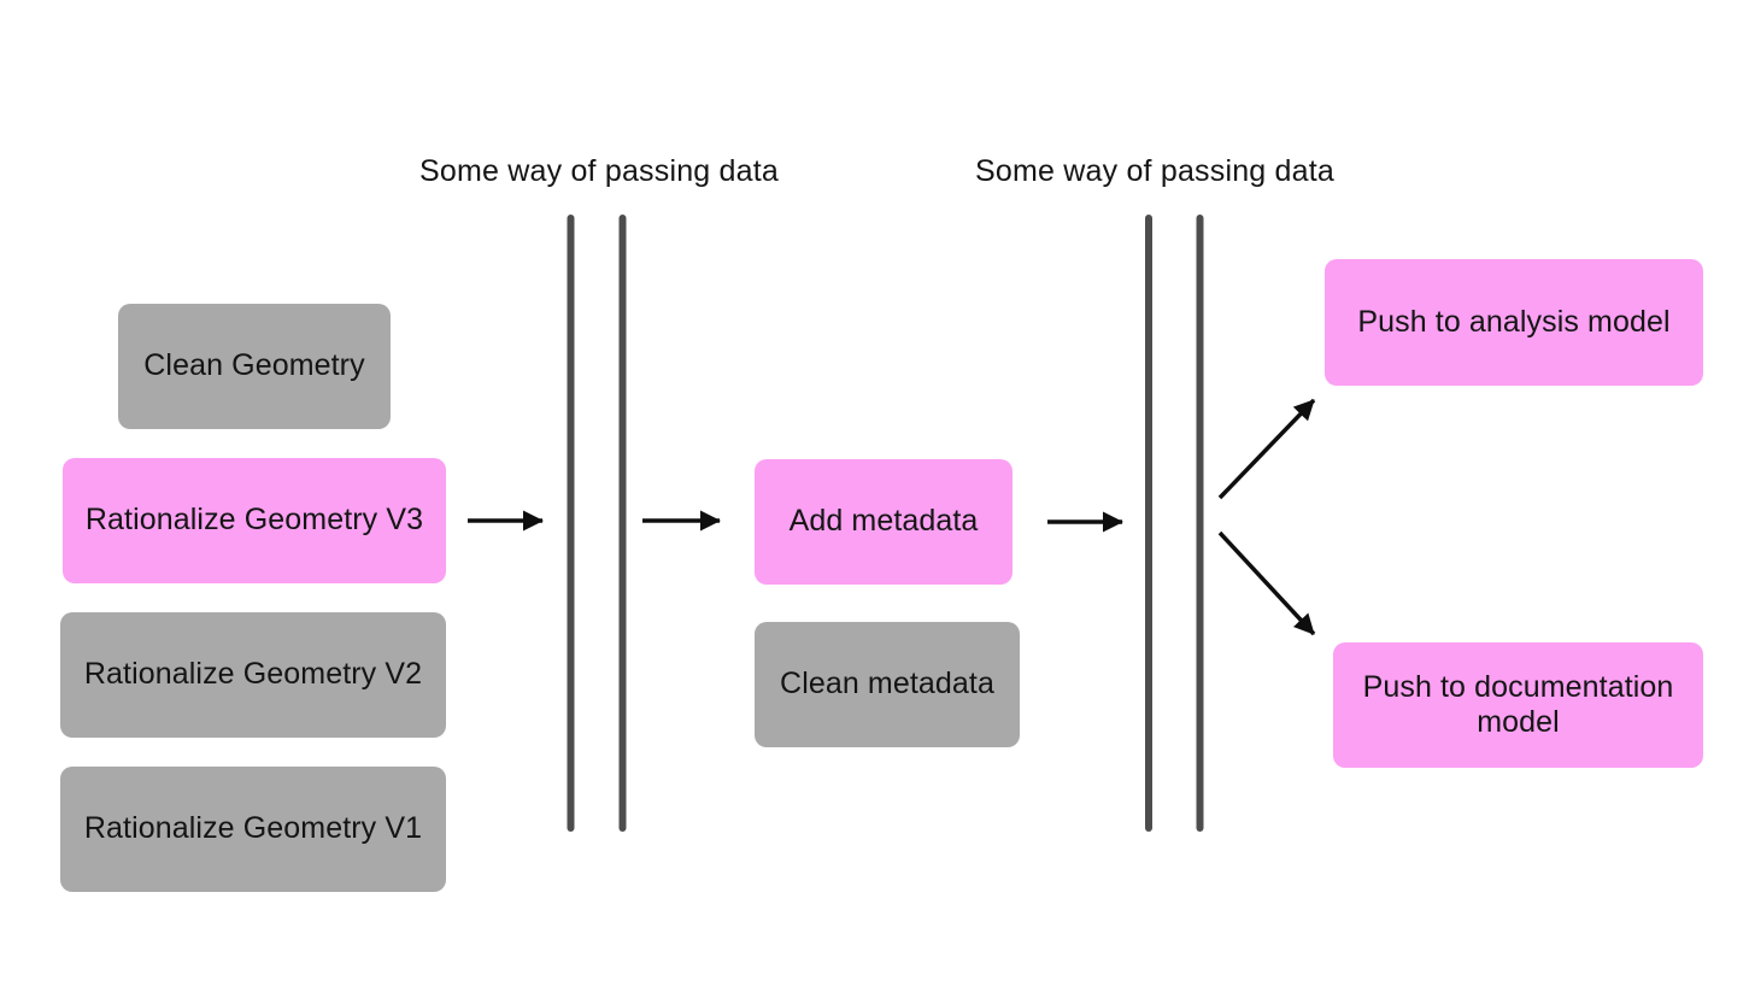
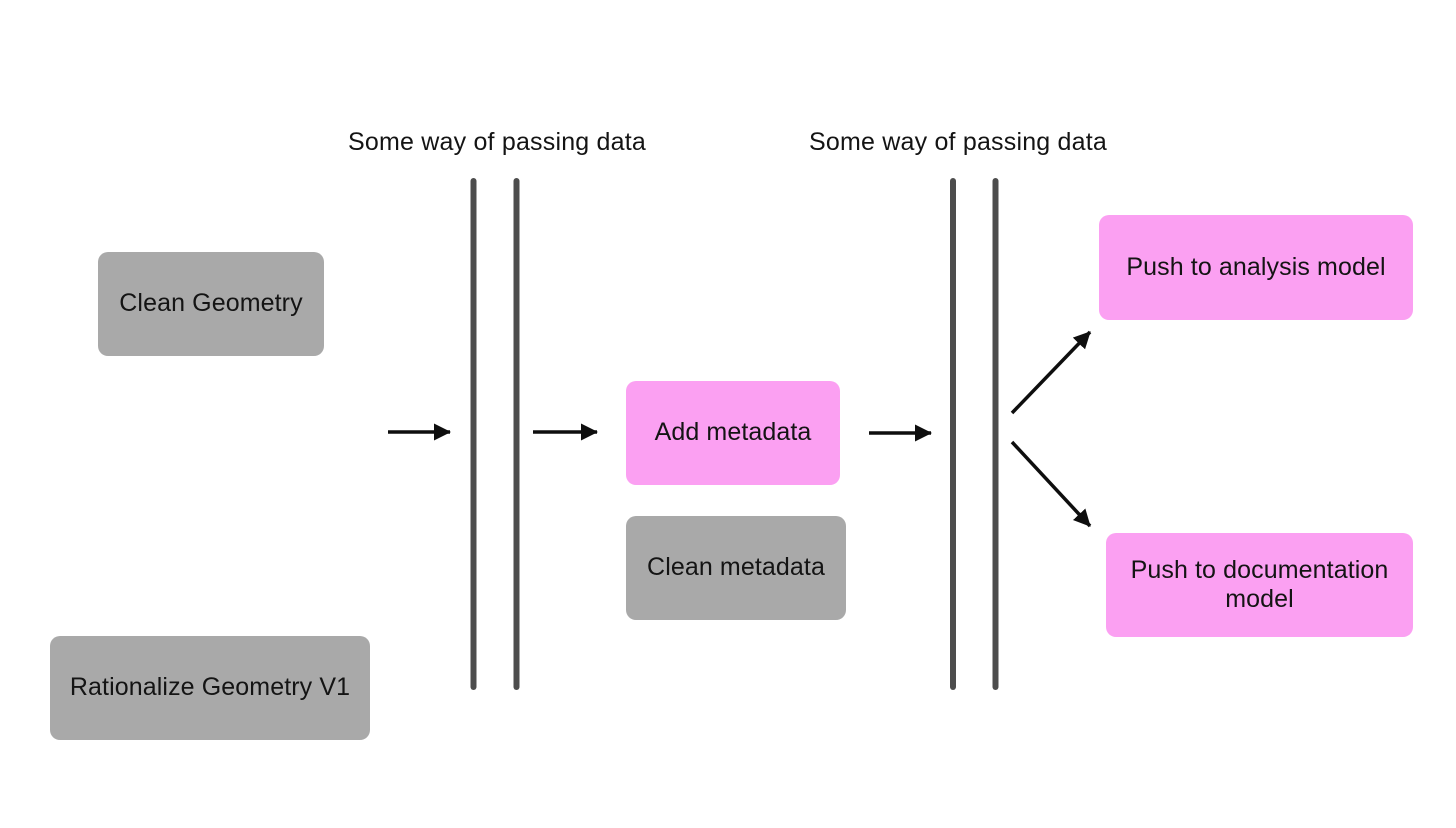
  Some way of passing data
  Some way of passing data
  Clean Geometry
- Rationalize Geometry V3
- Rationalize Geometry V2
  Rationalize Geometry V1
  Add metadata
  Clean metadata
  Push to analysis model
  Push to documentation model
